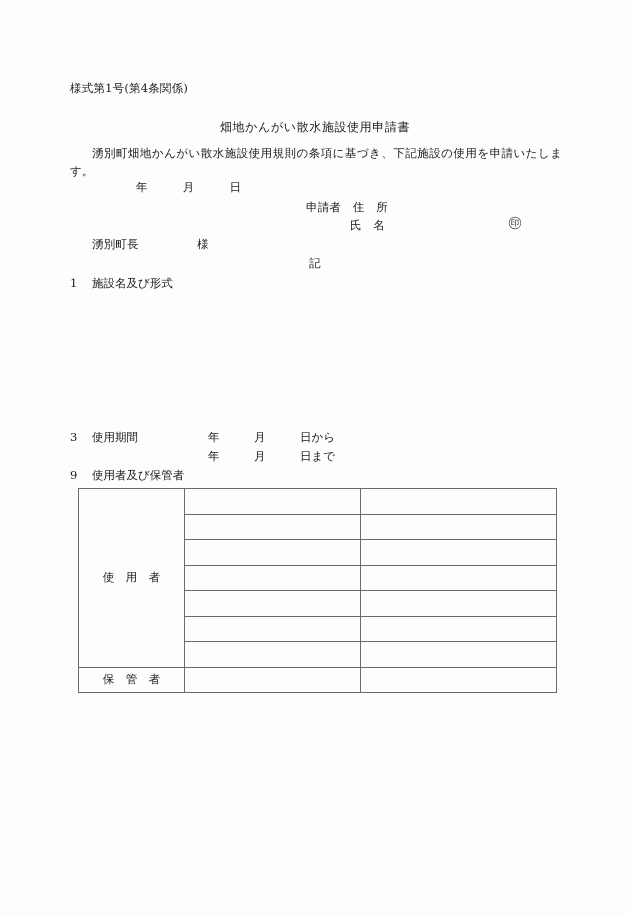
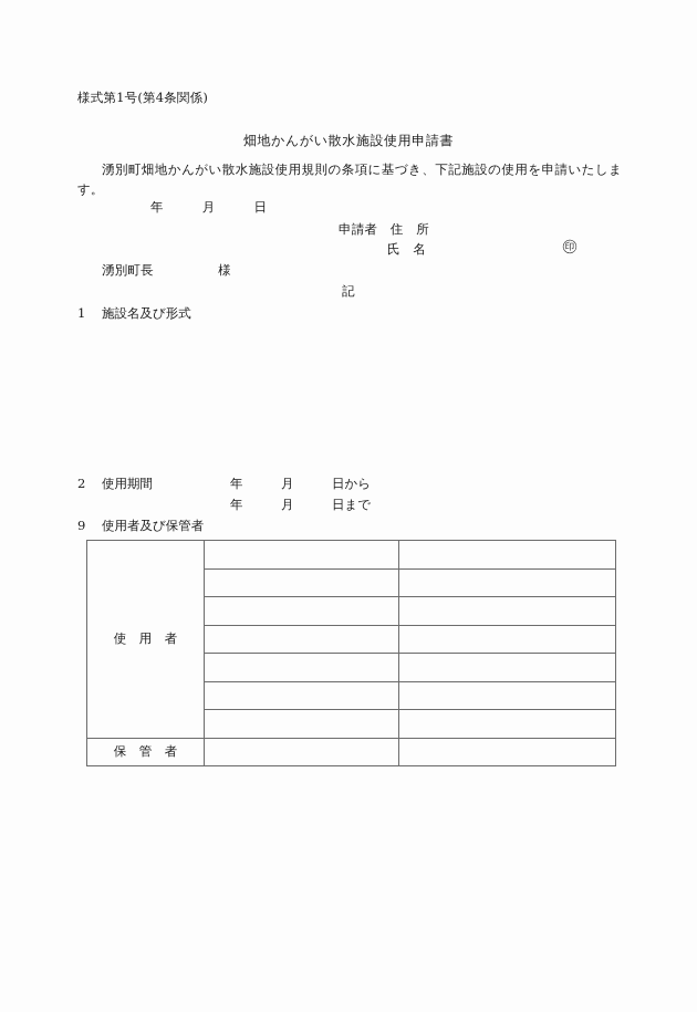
  様式第1号(第4条関係)
  畑地かんがい散水施設使用申請書
  湧別町畑地かんがい散水施設使用規則の条項に基づき、下記施設の使用を申請いたします。
  年 月 日
  申請者 住 所
  氏 名
  ㊞
  湧別町長 様
  記
  1 施設名及び形式
- 3 使用期間
+ 2 使用期間
  年 月 日から
  年 月 日まで
  9 使用者及び保管者
  使 用 者
  保 管 者
